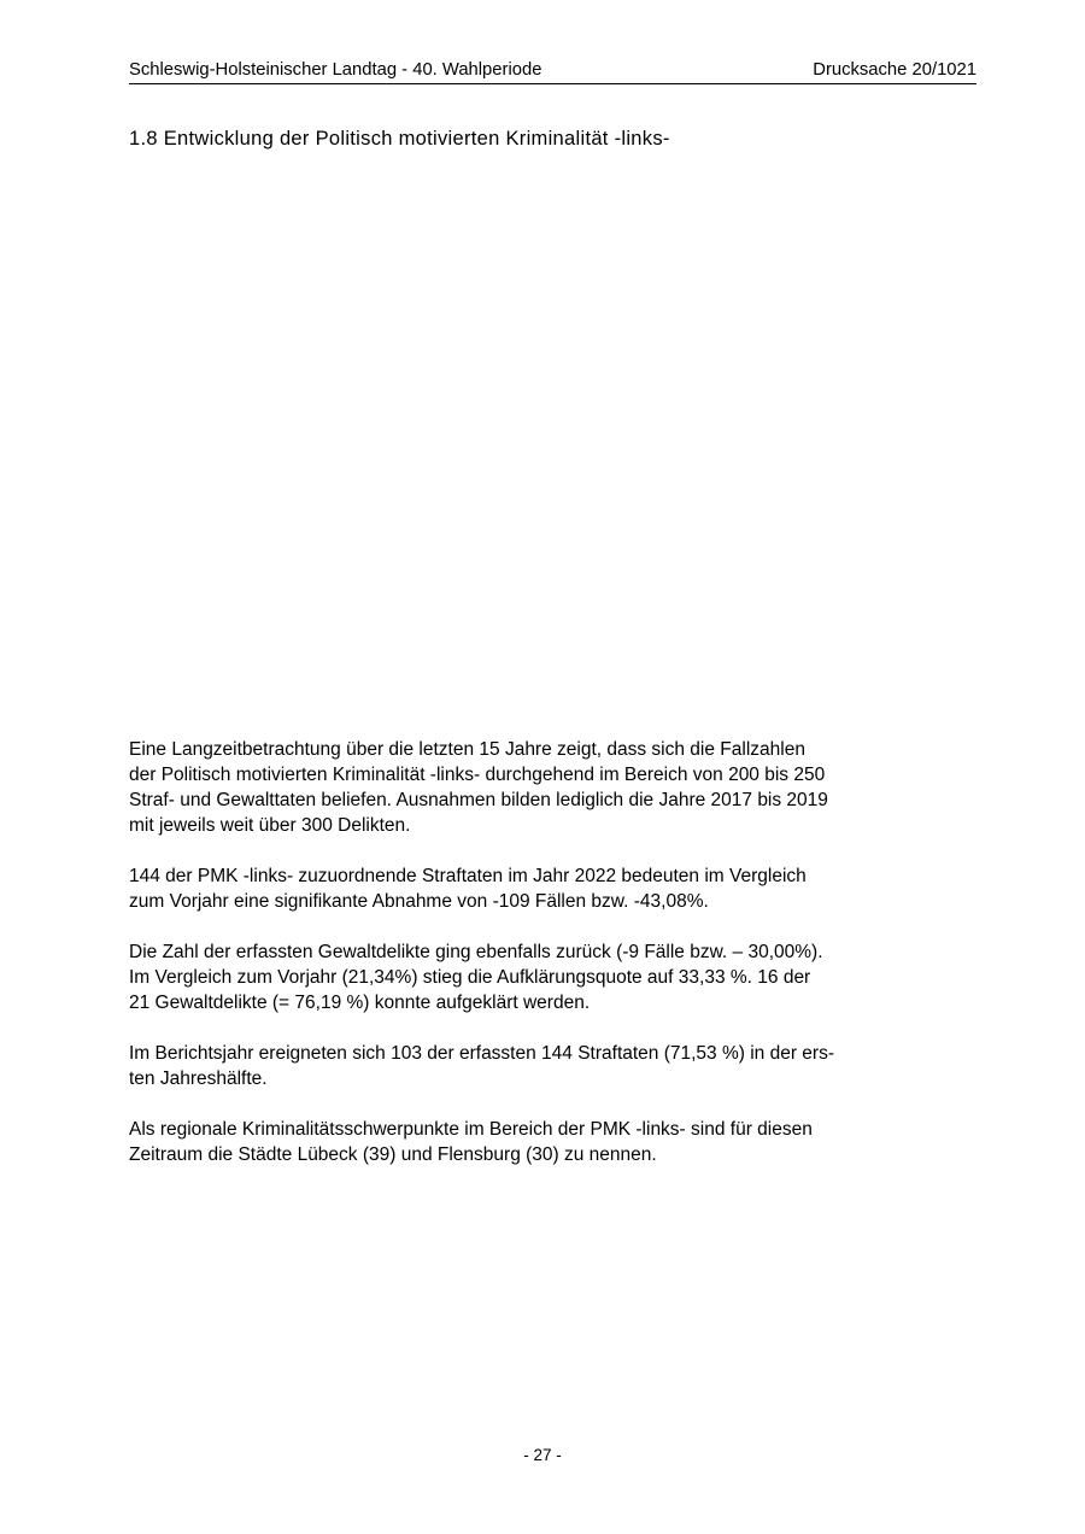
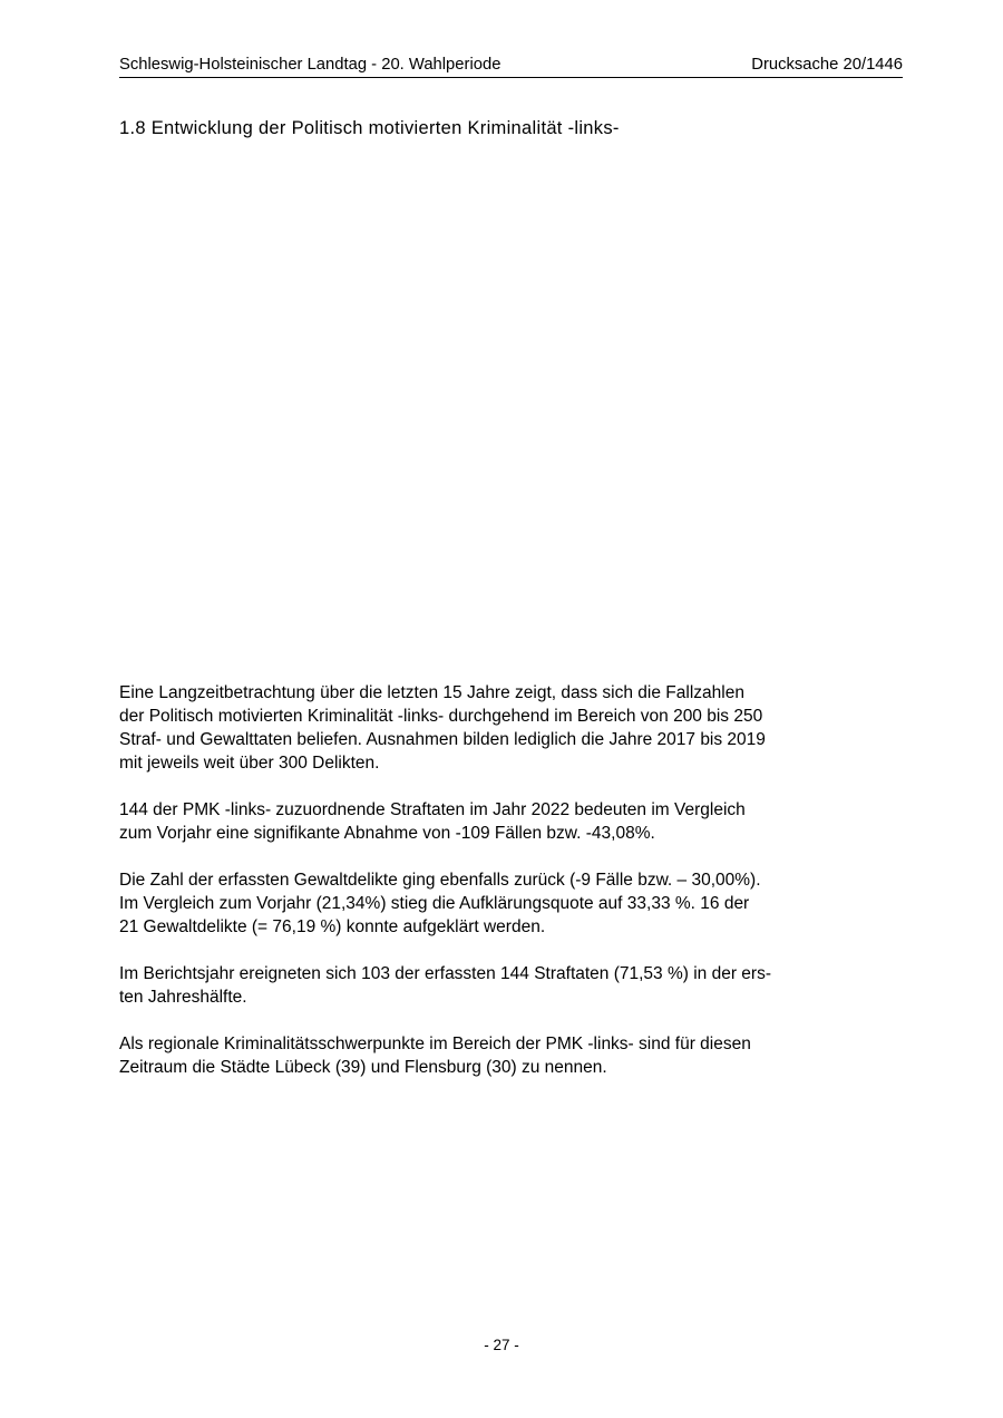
- Schleswig-Holsteinischer Landtag - 40. Wahlperiode
+ Schleswig-Holsteinischer Landtag - 20. Wahlperiode
- Drucksache 20/1021
+ Drucksache 20/1446
  1.8 Entwicklung der Politisch motivierten Kriminalität -links-
  Eine Langzeitbetrachtung über die letzten 15 Jahre zeigt, dass sich die Fallzahlen
  der Politisch motivierten Kriminalität -links- durchgehend im Bereich von 200 bis 250
  Straf- und Gewalttaten beliefen. Ausnahmen bilden lediglich die Jahre 2017 bis 2019
  mit jeweils weit über 300 Delikten.
  144 der PMK -links- zuzuordnende Straftaten im Jahr 2022 bedeuten im Vergleich
  zum Vorjahr eine signifikante Abnahme von -109 Fällen bzw. -43,08%.
  Die Zahl der erfassten Gewaltdelikte ging ebenfalls zurück (-9 Fälle bzw. – 30,00%).
  Im Vergleich zum Vorjahr (21,34%) stieg die Aufklärungsquote auf 33,33 %. 16 der
  21 Gewaltdelikte (= 76,19 %) konnte aufgeklärt werden.
  Im Berichtsjahr ereigneten sich 103 der erfassten 144 Straftaten (71,53 %) in der ers-
  ten Jahreshälfte.
  Als regionale Kriminalitätsschwerpunkte im Bereich der PMK -links- sind für diesen
  Zeitraum die Städte Lübeck (39) und Flensburg (30) zu nennen.
  - 27 -
